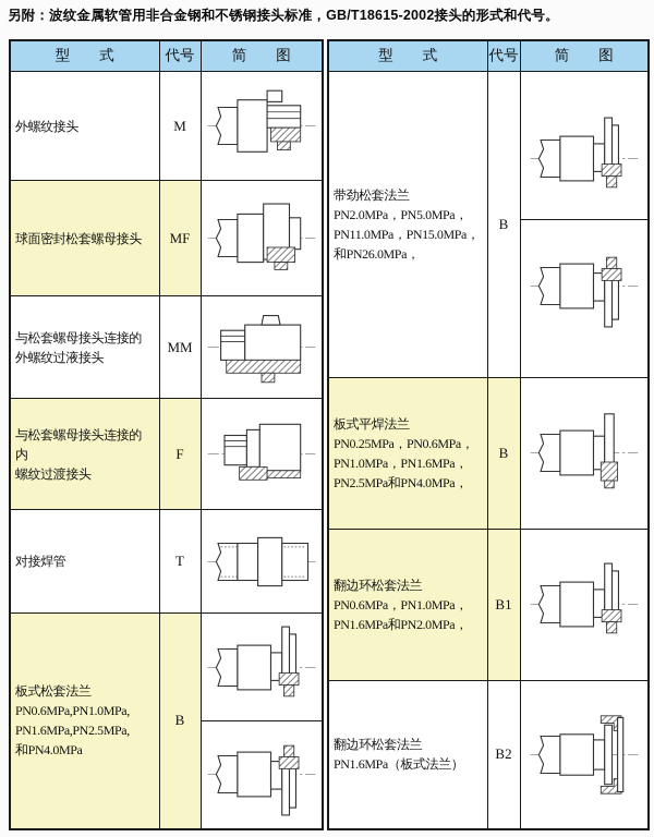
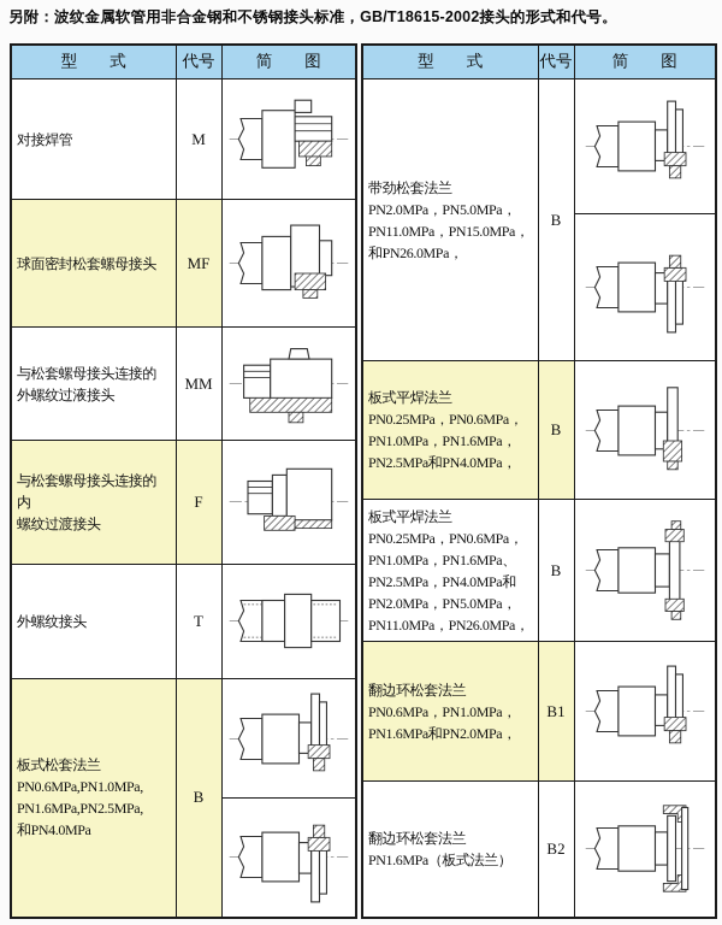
  另附：波纹金属软管用非合金钢和不锈钢接头标准，GB/T18615-2002接头的形式和代号。
  型 式	代号	简 图
- 外螺纹接头	M
+ 对接焊管	M
  球面密封松套螺母接头	MF
  与松套螺母接头连接的 外螺纹过液接头	MM
  与松套螺母接头连接的内 螺纹过渡接头	F
- 对接焊管	T
+ 外螺纹接头	T
  板式松套法兰 PN0.6MPa,PN1.0MPa, PN1.6MPa,PN2.5MPa, 和PN4.0MPa	B
  型 式	代号	简 图
  带劲松套法兰 PN2.0MPa，PN5.0MPa， PN11.0MPa，PN15.0MPa， 和PN26.0MPa，	B
  板式平焊法兰 PN0.25MPa，PN0.6MPa， PN1.0MPa，PN1.6MPa， PN2.5MPa和PN4.0MPa，	B
+ 板式平焊法兰 PN0.25MPa，PN0.6MPa， PN1.0MPa，PN1.6MPa、 PN2.5MPa，PN4.0MPa和 PN2.0MPa，PN5.0MPa， PN11.0MPa，PN26.0MPa，	B
  翻边环松套法兰 PN0.6MPa，PN1.0MPa， PN1.6MPa和PN2.0MPa，	B1
  翻边环松套法兰 PN1.6MPa（板式法兰）	B2
